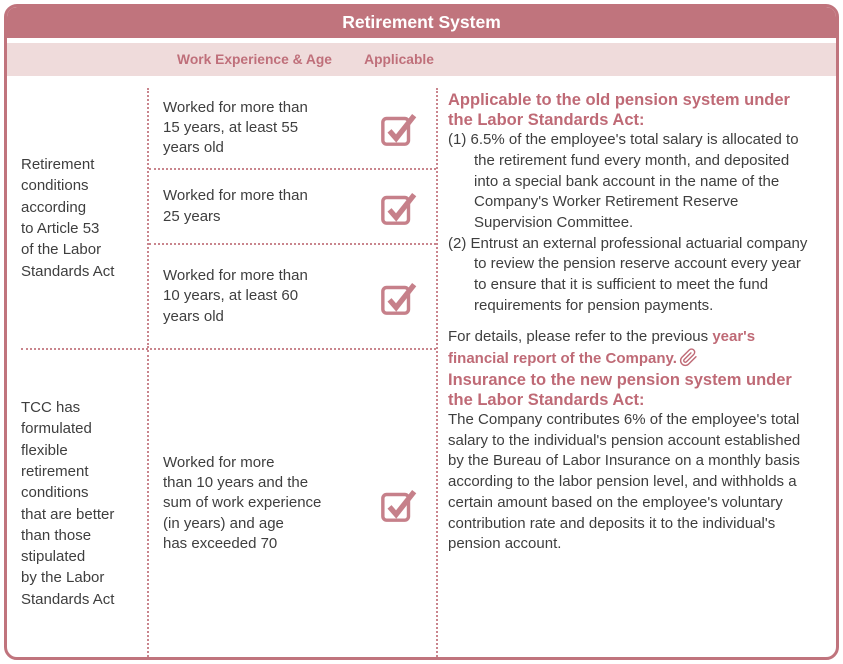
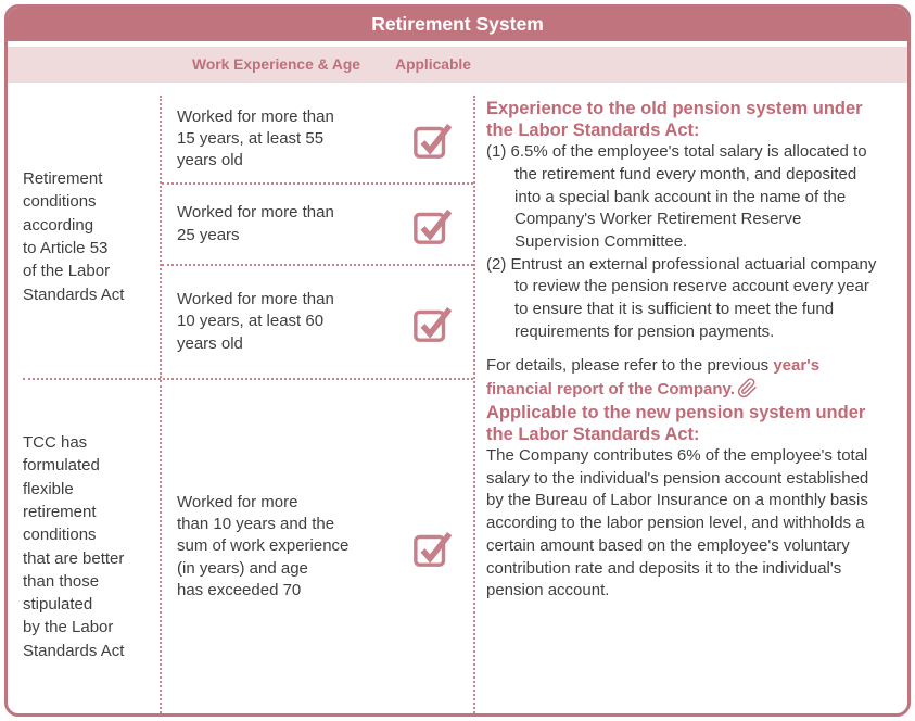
  Retirement System
  Work Experience & Age
  Applicable
  Retirement
  conditions
  according
  to Article 53
  of the Labor
  Standards Act
  Worked for more than
  15 years, at least 55
  years old
  Worked for more than
  25 years
  Worked for more than
  10 years, at least 60
  years old
  TCC has
  formulated
  flexible
  retirement
  conditions
  that are better
  than those
  stipulated
  by the Labor
  Standards Act
  Worked for more
  than 10 years and the
  sum of work experience
  (in years) and age
  has exceeded 70
- Applicable to the old pension system under the Labor Standards Act:
+ Experience to the old pension system under the Labor Standards Act:
  (1) 6.5% of the employee's total salary is allocated to the retirement fund every month, and deposited into a special bank account in the name of the Company's Worker Retirement Reserve Supervision Committee.
  (2) Entrust an external professional actuarial company to review the pension reserve account every year to ensure that it is sufficient to meet the fund requirements for pension payments.
  For details, please refer to the previous year's financial report of the Company.
- Insurance to the new pension system under the Labor Standards Act:
+ Applicable to the new pension system under the Labor Standards Act:
  The Company contributes 6% of the employee's total salary to the individual's pension account established by the Bureau of Labor Insurance on a monthly basis according to the labor pension level, and withholds a certain amount based on the employee's voluntary contribution rate and deposits it to the individual's pension account.
